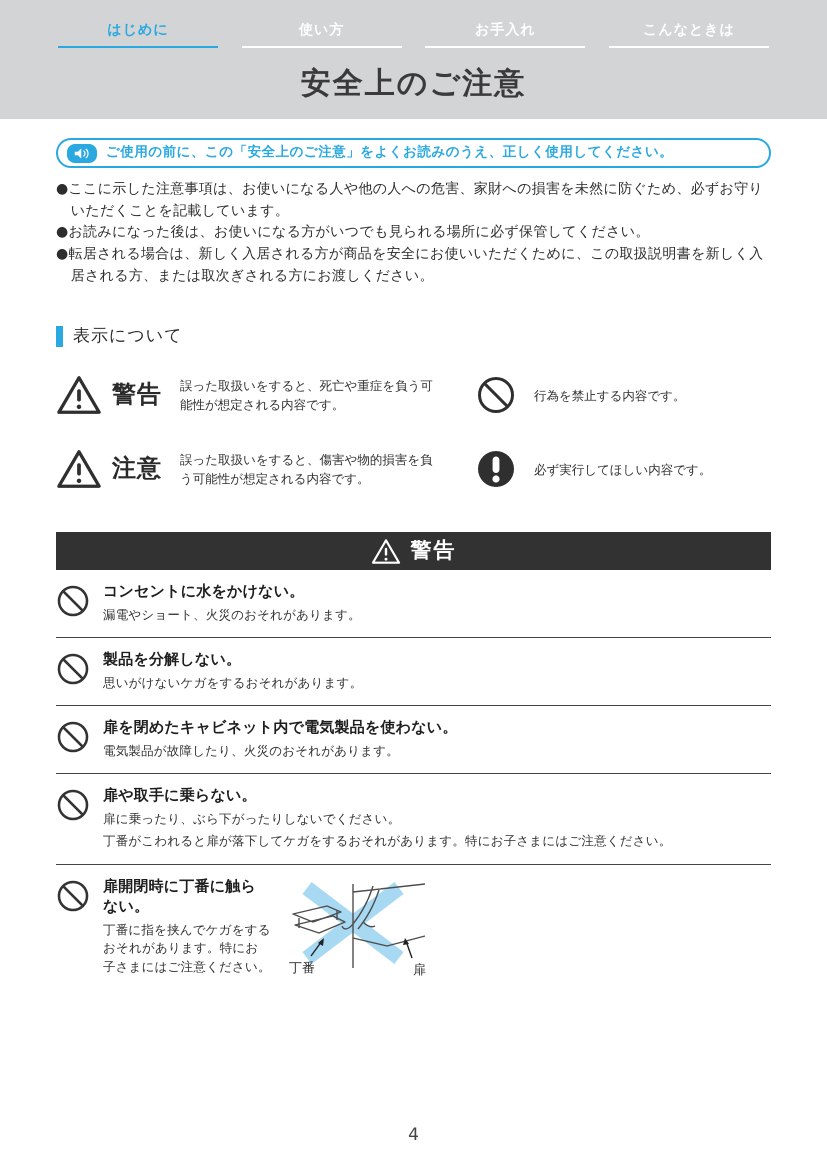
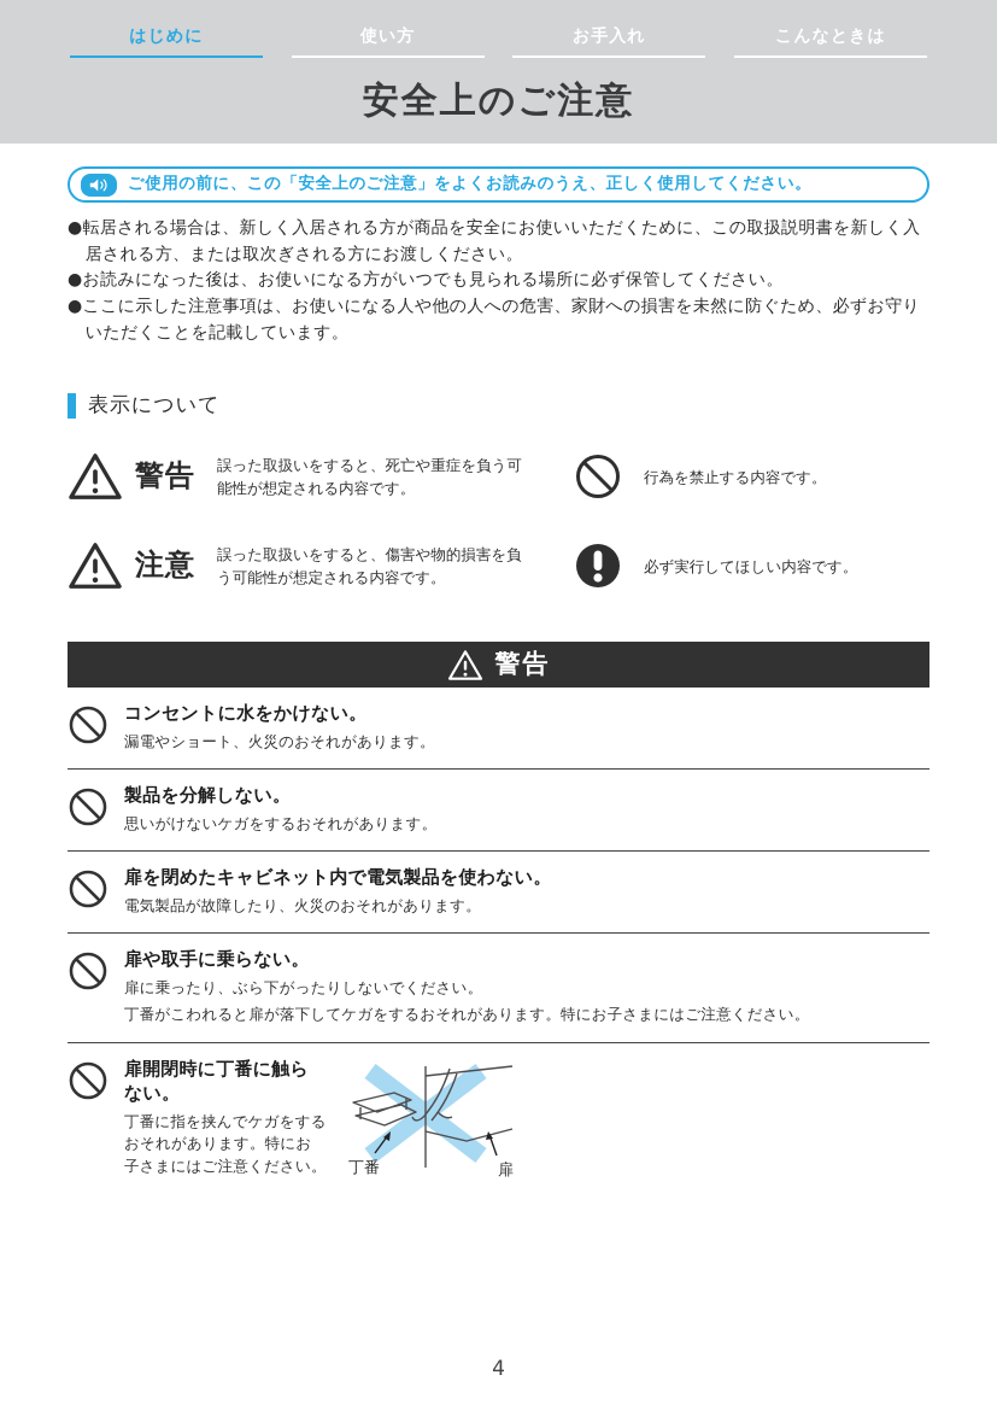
  はじめに
  使い方
  お手入れ
  こんなときは
  安全上のご注意
  ご使用の前に、この「安全上のご注意」をよくお読みのうえ、正しく使用してください。
- ●ここに示した注意事項は、お使いになる人や他の人への危害、家財への損害を未然に防ぐため、必ずお守りいただくことを記載しています。
+ ●転居される場合は、新しく入居される方が商品を安全にお使いいただくために、この取扱説明書を新しく入居される方、または取次ぎされる方にお渡しください。
  ●お読みになった後は、お使いになる方がいつでも見られる場所に必ず保管してください。
- ●転居される場合は、新しく入居される方が商品を安全にお使いいただくために、この取扱説明書を新しく入居される方、または取次ぎされる方にお渡しください。
+ ●ここに示した注意事項は、お使いになる人や他の人への危害、家財への損害を未然に防ぐため、必ずお守りいただくことを記載しています。
  表示について
  警告
  誤った取扱いをすると、死亡や重症を負う可能性が想定される内容です。
  行為を禁止する内容です。
  注意
  誤った取扱いをすると、傷害や物的損害を負う可能性が想定される内容です。
  必ず実行してほしい内容です。
  警告
  コンセントに水をかけない。
  漏電やショート、火災のおそれがあります。
  製品を分解しない。
  思いがけないケガをするおそれがあります。
  扉を閉めたキャビネット内で電気製品を使わない。
  電気製品が故障したり、火災のおそれがあります。
  扉や取手に乗らない。
  扉に乗ったり、ぶら下がったりしないでください。
  丁番がこわれると扉が落下してケガをするおそれがあります。特にお子さまにはご注意ください。
  扉開閉時に丁番に触らない。
  丁番に指を挟んでケガをするおそれがあります。特にお子さまにはご注意ください。
  丁番
  扉
  4
